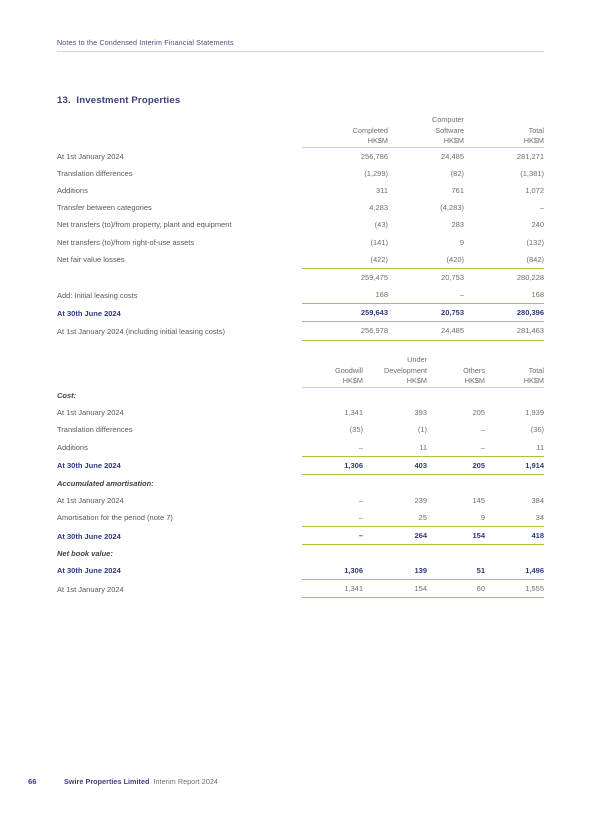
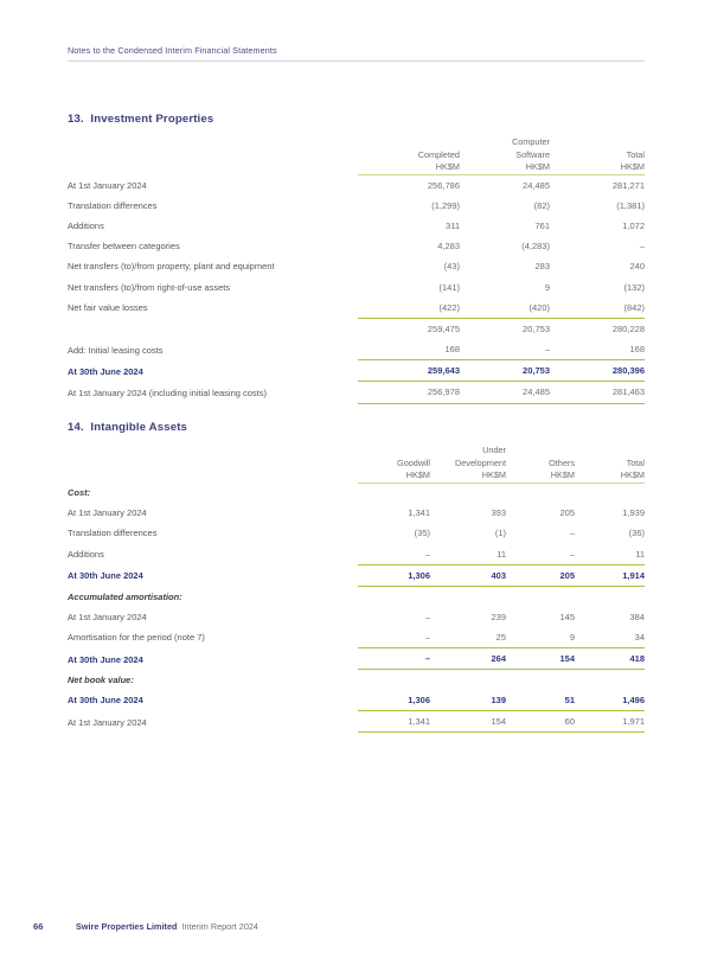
  Notes to the Condensed Interim Financial Statements
  13. Investment Properties
  	Completed HK$M	Computer Software HK$M	Total HK$M
  At 1st January 2024	256,786	24,485	281,271
  Translation differences	(1,299)	(82)	(1,381)
  Additions	311	761	1,072
  Transfer between categories	4,283	(4,283)	–
  Net transfers (to)/from property, plant and equipment	(43)	283	240
  Net transfers (to)/from right-of-use assets	(141)	9	(132)
  Net fair value losses	(422)	(420)	(842)
  	259,475	20,753	280,228
  Add: Initial leasing costs	168	–	168
  At 30th June 2024	259,643	20,753	280,396
  At 1st January 2024 (including initial leasing costs)	256,978	24,485	281,463
+ 14. Intangible Assets
  	Goodwill HK$M	Under Development HK$M	Others HK$M	Total HK$M
  Cost:
  At 1st January 2024	1,341	393	205	1,939
  Translation differences	(35)	(1)	–	(36)
  Additions	–	11	–	11
  At 30th June 2024	1,306	403	205	1,914
  Accumulated amortisation:
  At 1st January 2024	–	239	145	384
  Amortisation for the period (note 7)	–	25	9	34
  At 30th June 2024	–	264	154	418
  Net book value:
  At 30th June 2024	1,306	139	51	1,496
- At 1st January 2024	1,341	154	60	1,555
+ At 1st January 2024	1,341	154	60	1,971
  66
  Swire Properties Limited
  Interim Report 2024
